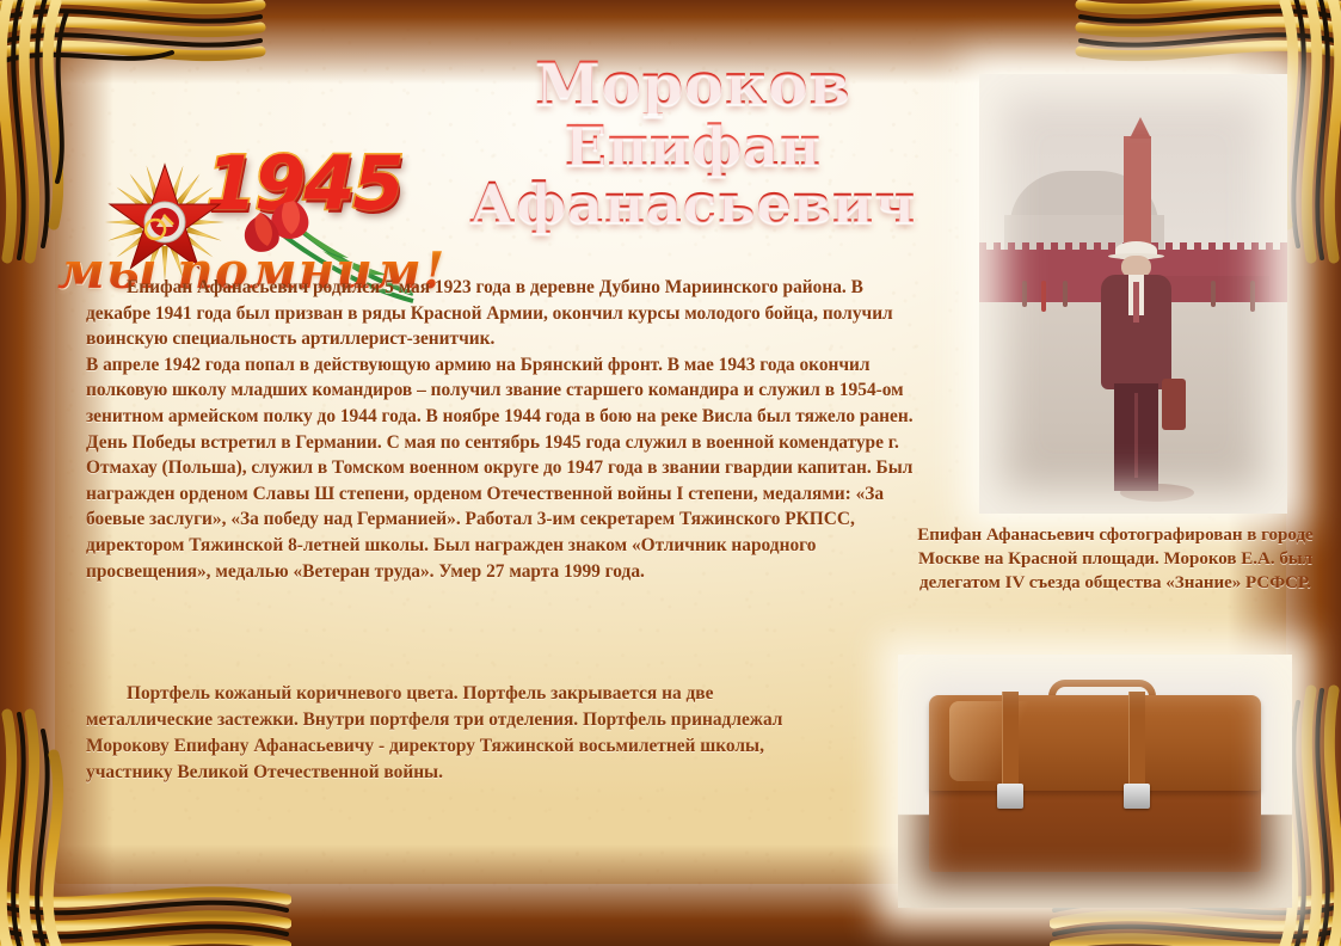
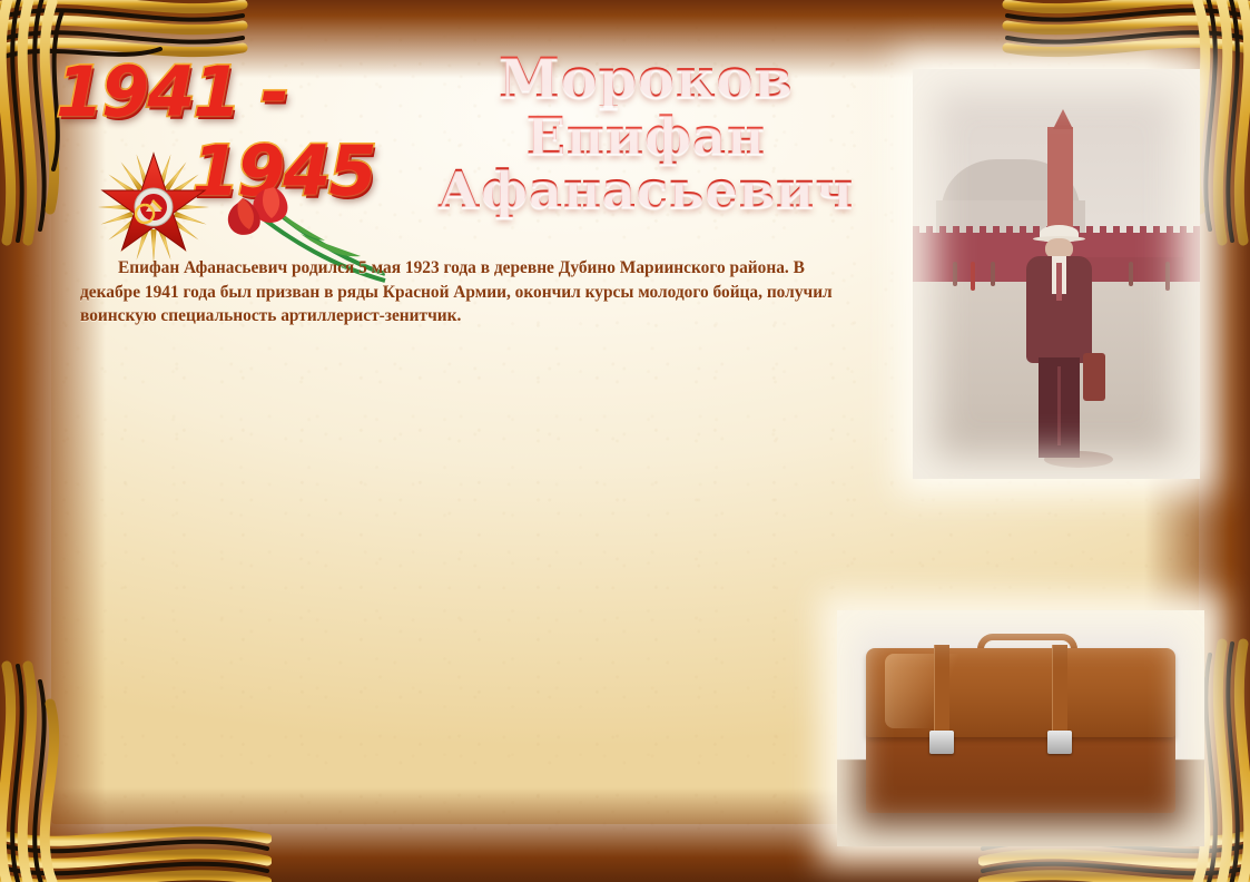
+ 1941 -
  1945
- мы помним!
  Мороков
  Епифан Афанасьевич
  Епифан Афанасьевич родился 5 мая 1923 года в деревне Дубино Мариинского района. В декабре 1941 года был призван в ряды Красной Армии, окончил курсы молодого бойца, получил воинскую специальность артиллерист-зенитчик.
- В апреле 1942 года попал в действующую армию на Брянский фронт. В мае 1943 года окончил полковую школу младших командиров – получил звание старшего командира и служил в 1954-ом зенитном армейском полку до 1944 года. В ноябре 1944 года в бою на реке Висла был тяжело ранен. День Победы встретил в Германии. С мая по сентябрь 1945 года служил в военной комендатуре г. Отмахау (Польша), служил в Томском военном округе до 1947 года в звании гвардии капитан. Был награжден орденом Славы Ш степени, орденом Отечественной войны I степени, медалями: «За боевые заслуги», «За победу над Германией». Работал 3-им секретарем Тяжинского РКПСС, директором Тяжинской 8-летней школы. Был награжден знаком «Отличник народного просвещения», медалью «Ветеран труда». Умер 27 марта 1999 года.
- Портфель кожаный коричневого цвета. Портфель закрывается на две металлические застежки. Внутри портфеля три отделения. Портфель принадлежал Морокову Епифану Афанасьевичу - директору Тяжинской восьмилетней школы, участнику Великой Отечественной войны.
- Епифан Афанасьевич сфотографирован в городе Москве на Красной площади. Мороков Е.А. был делегатом IV съезда общества «Знание» РСФСР.
